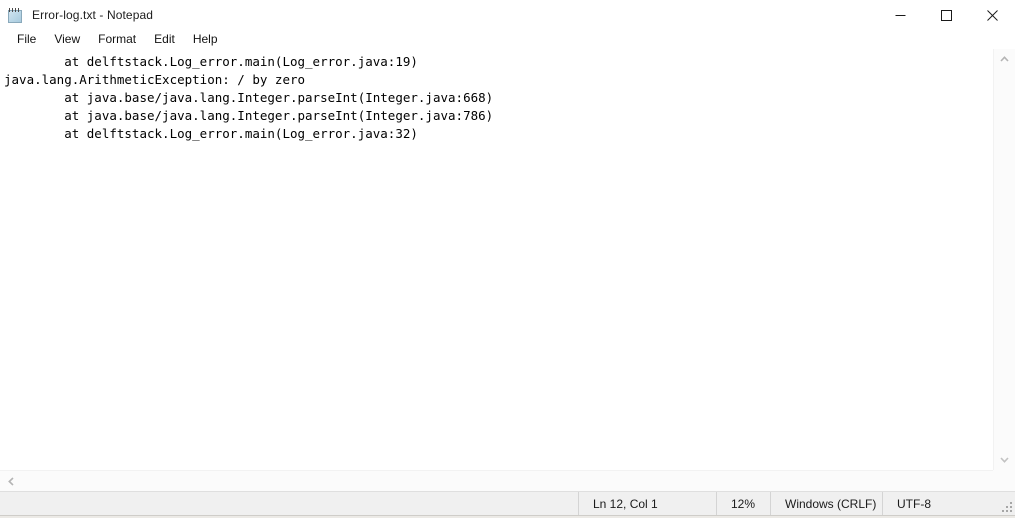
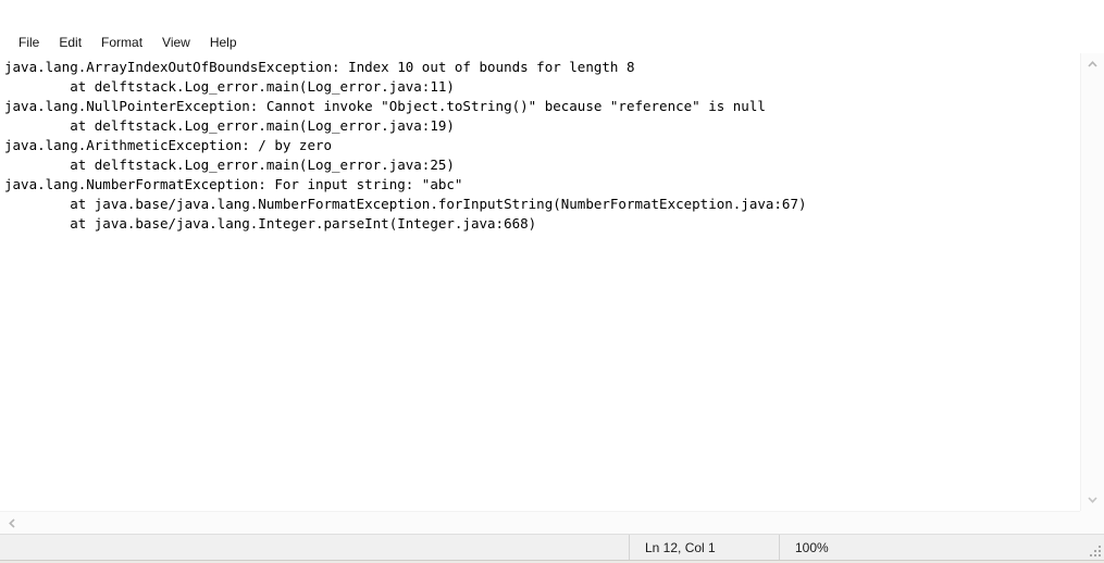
- Error-log.txt - Notepad
  File
- View
+ Edit
  Format
- Edit
+ View
  Help
+ java.lang.ArrayIndexOutOfBoundsException: Index 10 out of bounds for length 8
+ at delftstack.Log_error.main(Log_error.java:11)
+ java.lang.NullPointerException: Cannot invoke "Object.toString()" because "reference" is null
  at delftstack.Log_error.main(Log_error.java:19)
  java.lang.ArithmeticException: / by zero
+ at delftstack.Log_error.main(Log_error.java:25)
+ java.lang.NumberFormatException: For input string: "abc"
+ at java.base/java.lang.NumberFormatException.forInputString(NumberFormatException.java:67)
  at java.base/java.lang.Integer.parseInt(Integer.java:668)
- at java.base/java.lang.Integer.parseInt(Integer.java:786)
- at delftstack.Log_error.main(Log_error.java:32)
  Ln 12, Col 1
- 12%
+ 100%
- Windows (CRLF)
- UTF-8
